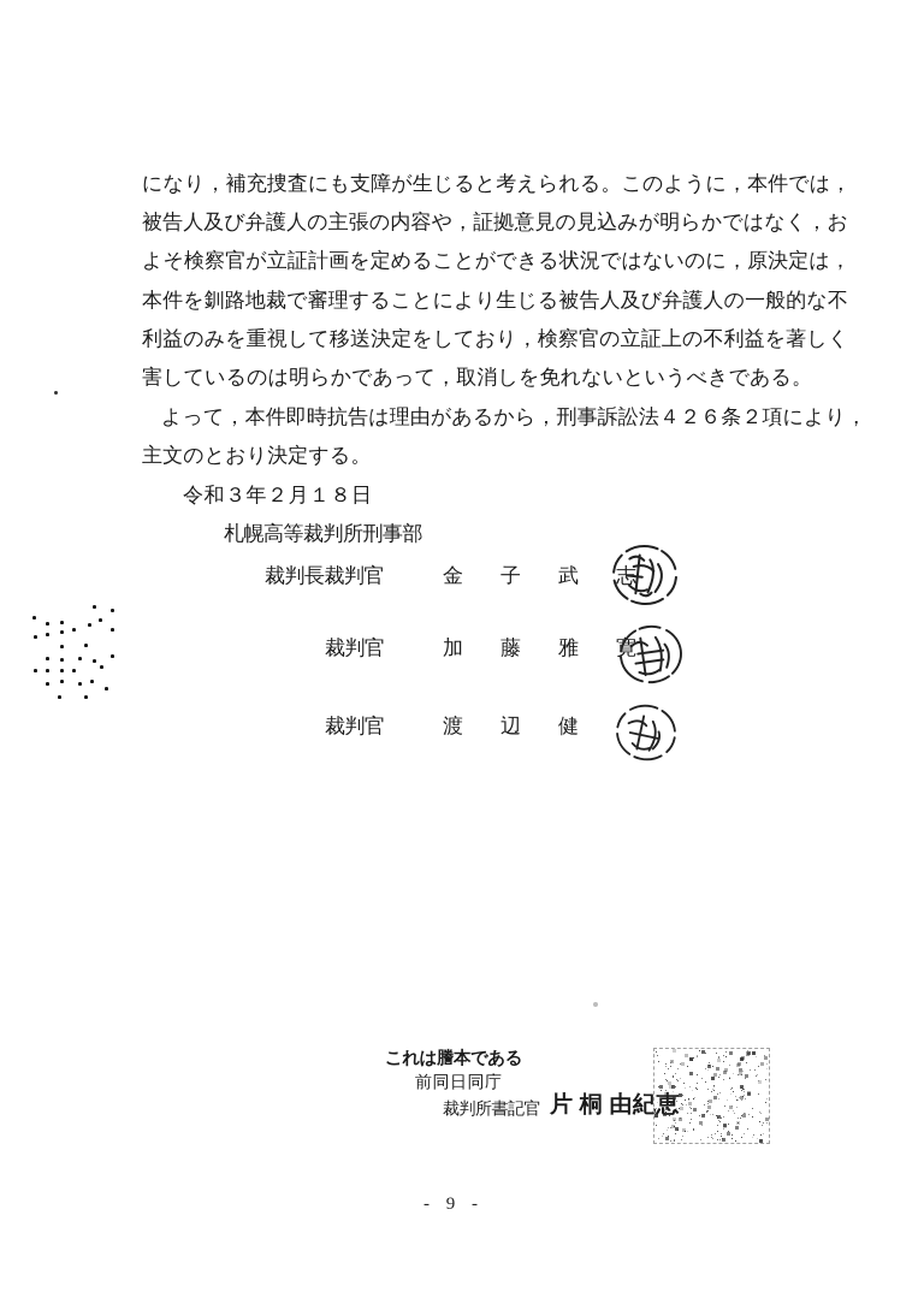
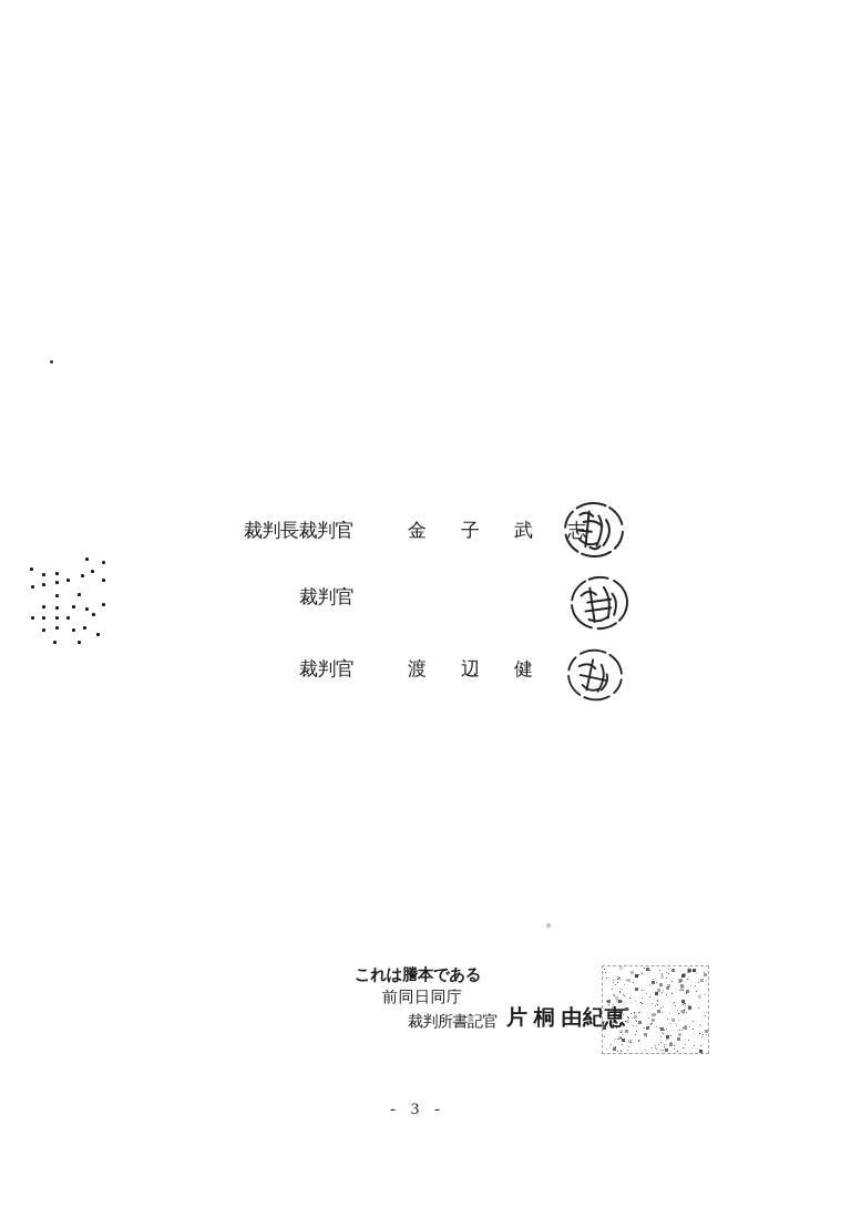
- になり，補充捜査にも支障が生じると考えられる。このように，本件では，
- 被告人及び弁護人の主張の内容や，証拠意見の見込みが明らかではなく，お
- よそ検察官が立証計画を定めることができる状況ではないのに，原決定は，
- 本件を釧路地裁で審理することにより生じる被告人及び弁護人の一般的な不
- 利益のみを重視して移送決定をしており，検察官の立証上の不利益を著しく
- 害しているのは明らかであって，取消しを免れないというべきである。
- よって，本件即時抗告は理由があるから，刑事訴訟法４２６条２項により，
- 主文のとおり決定する。
- 令和３年２月１８日
- 札幌高等裁判所刑事部
  裁判長裁判官
  金 子 武
  裁判官
- 加 藤 雅 寛
  裁判官
  渡 辺 健
  これは謄本である
  前同日同庁
  裁判所書記官
  片 桐 由紀恵
- - 9 -
+ - 3 -
